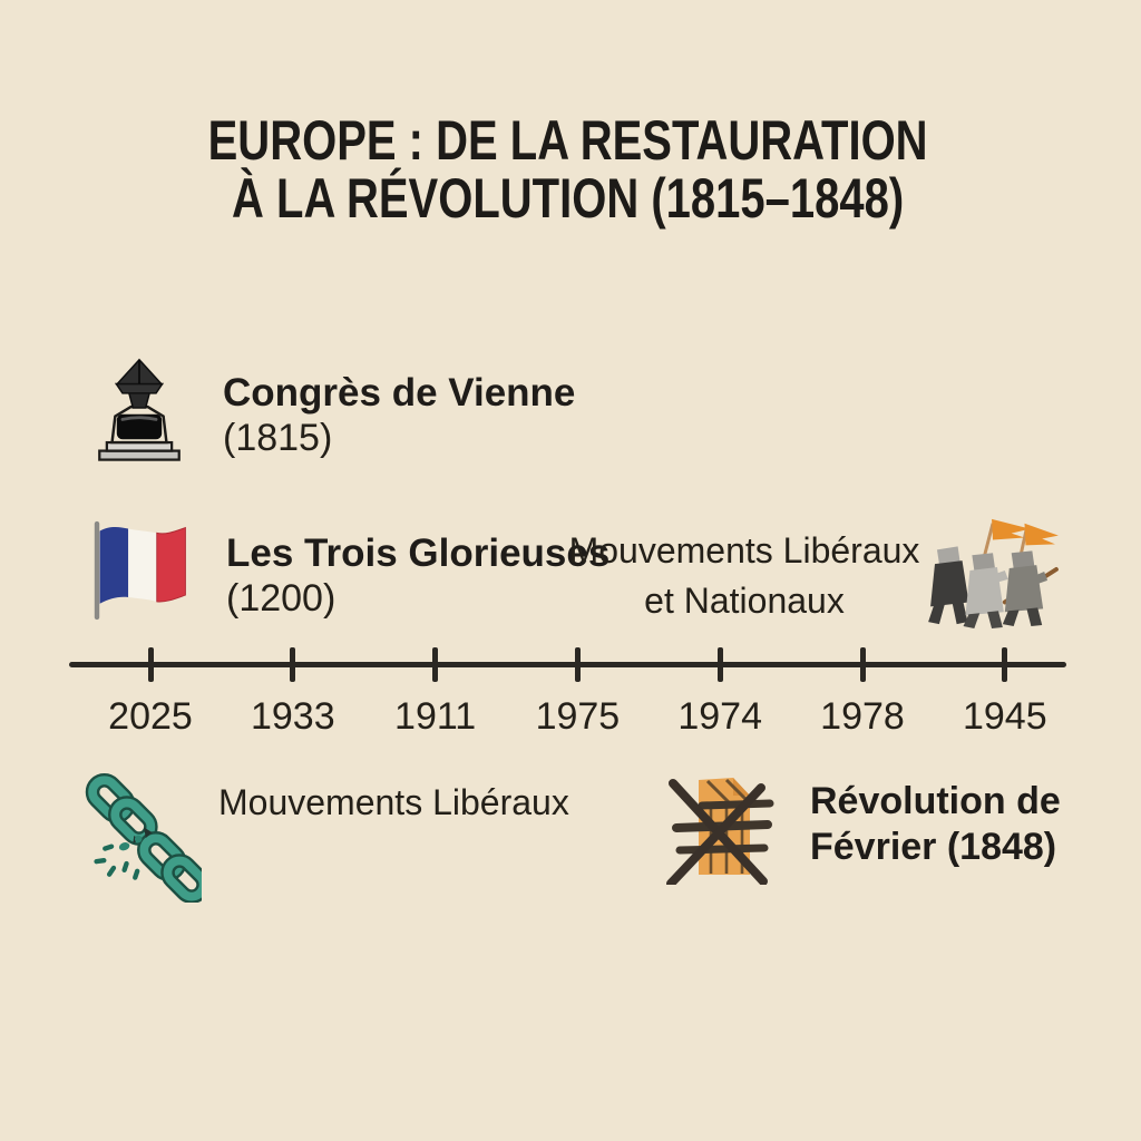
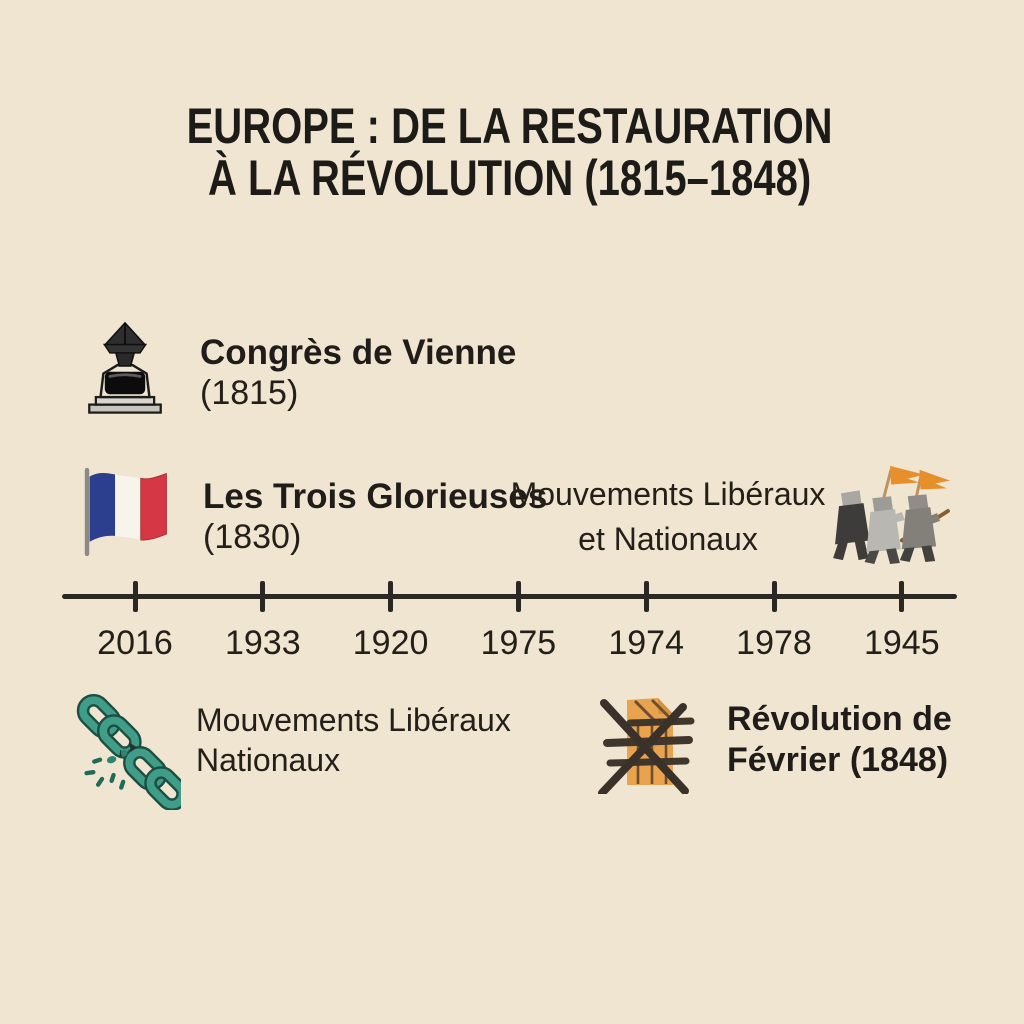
  EUROPE : DE LA RESTAURATION
  À LA RÉVOLUTION (1815–1848)
  Congrès de Vienne
  (1815)
  Les Trois Glorieuses
- (1200)
+ (1830)
  Mouvements Libéraux
  et Nationaux
- 2025
+ 2016
  1933
- 1911
+ 1920
  1975
  1974
  1978
  1945
  Mouvements Libéraux
+ Nationaux
  Révolution de
  Février (1848)
